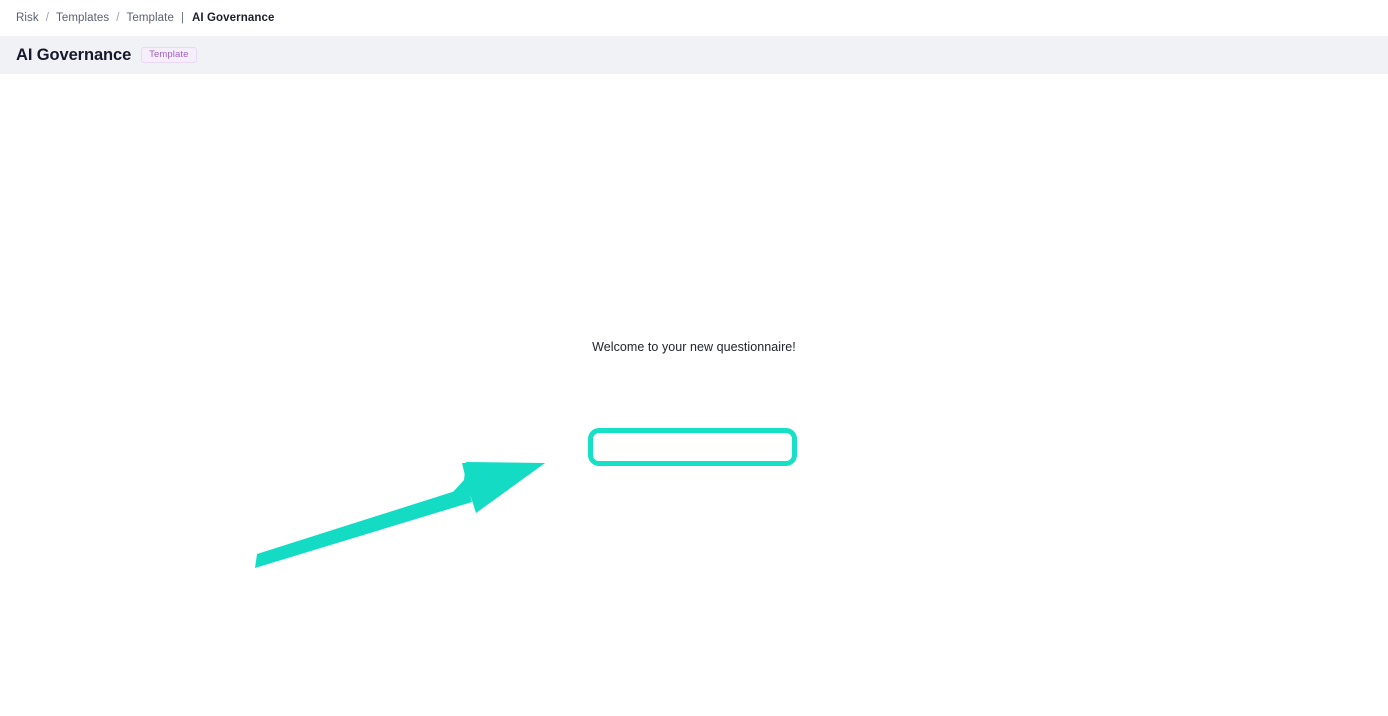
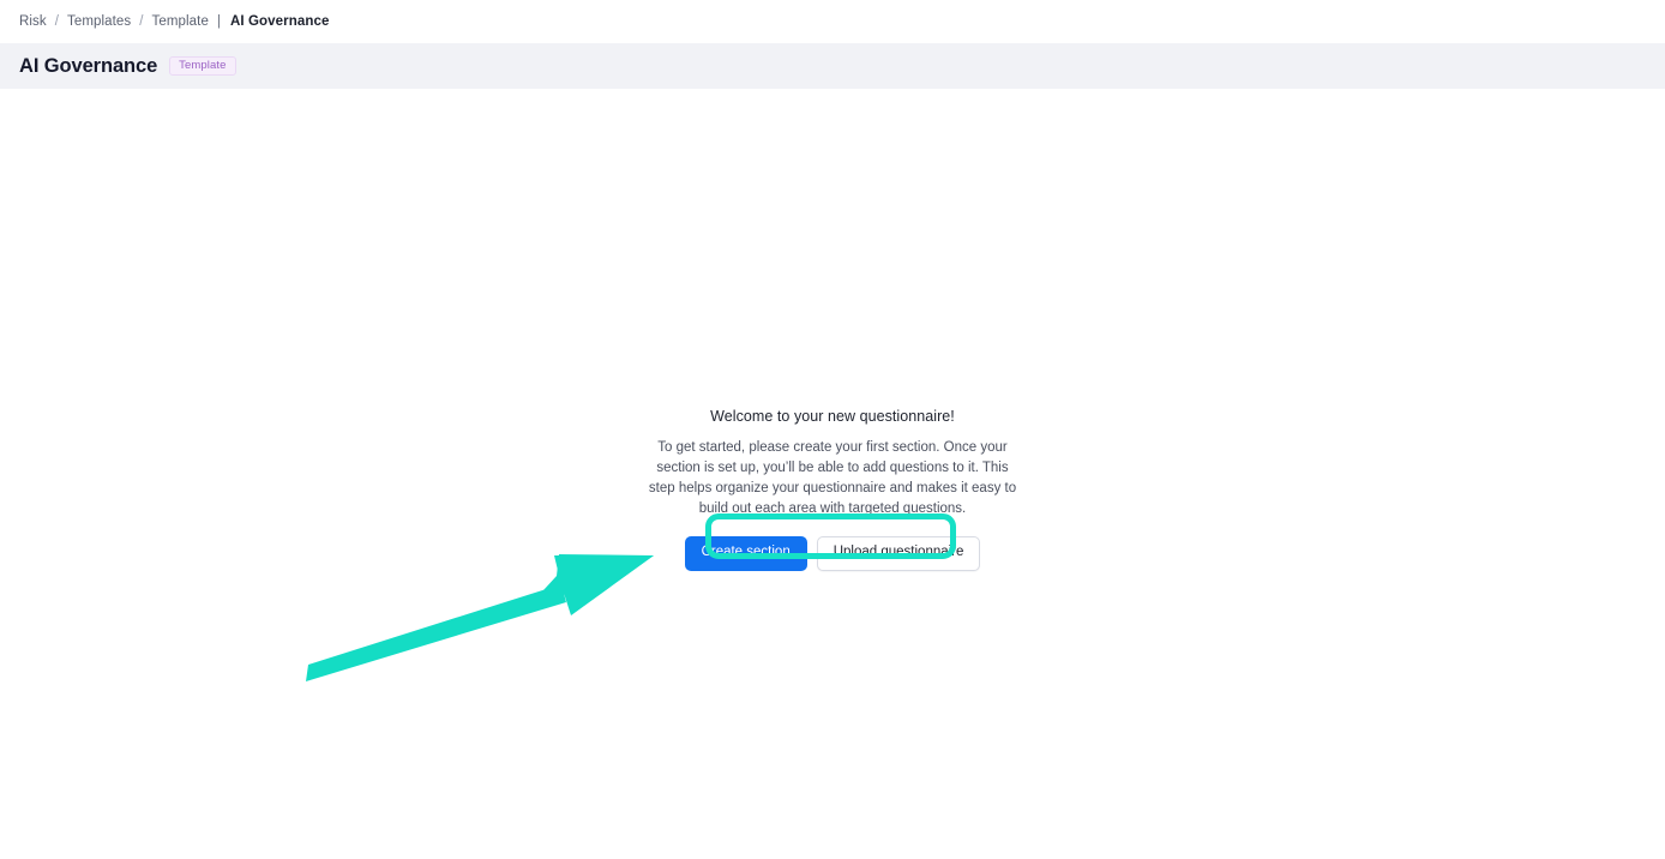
  Risk
  /
  Templates
  /
  Template
  |
  AI Governance
  AI Governance
  Template
  Welcome to your new questionnaire!
+ To get started, please create your first section. Once your section is set up, you’ll be able to add questions to it. This step helps organize your questionnaire and makes it easy to build out each area with targeted questions.
+ Create section
+ Upload questionnaire
